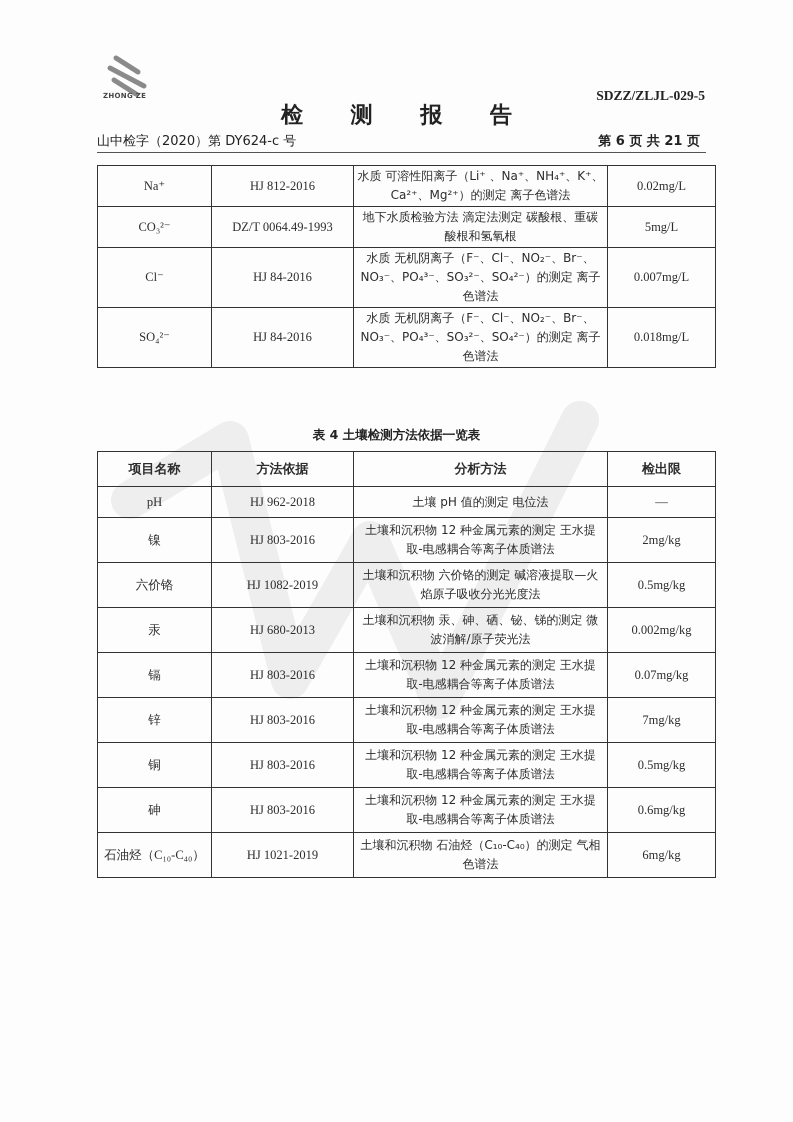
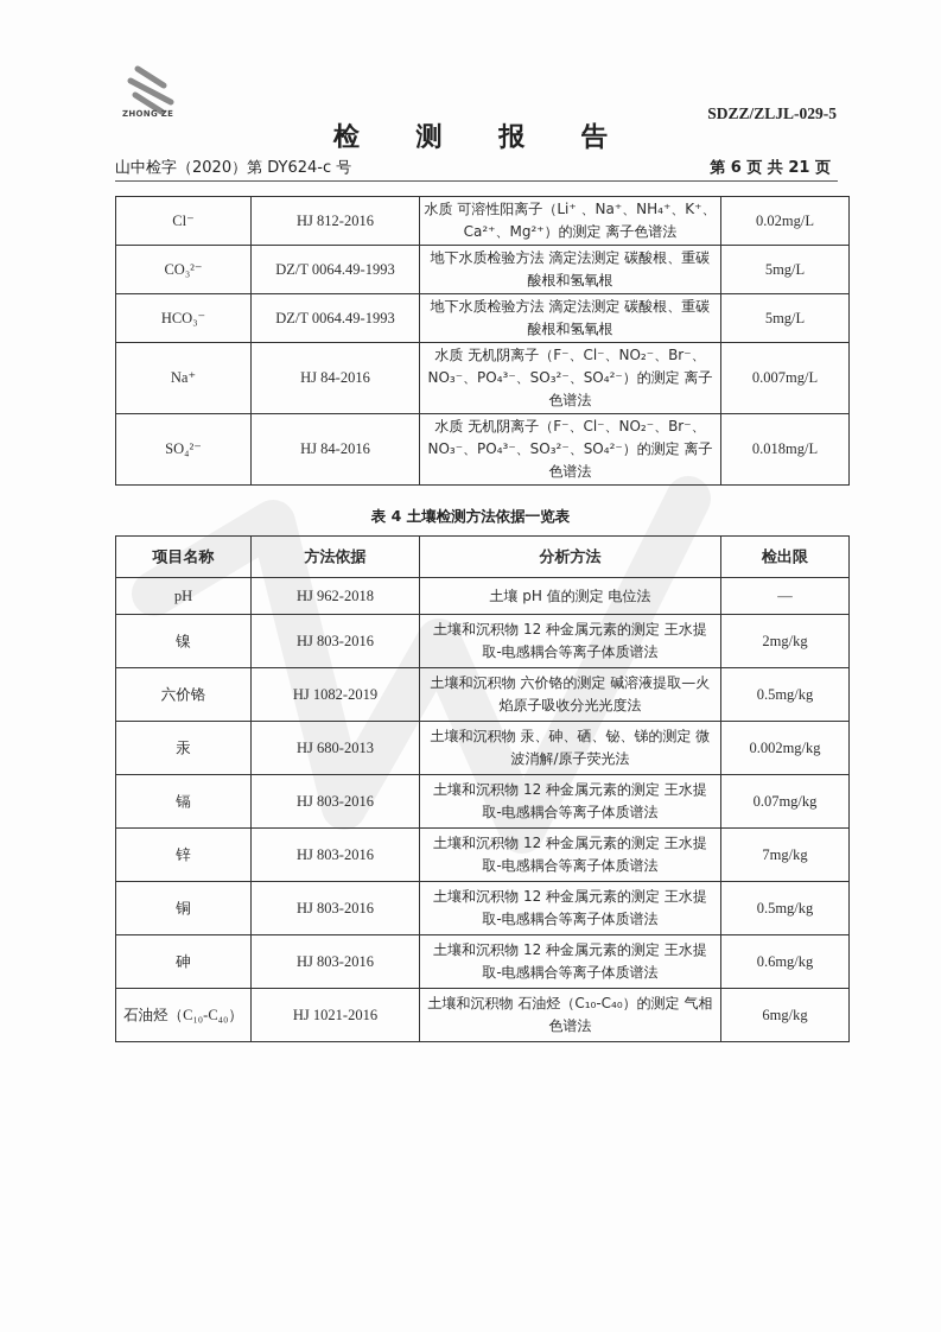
  ZHONG ZE
  SDZZ/ZLJL-029-5
  检 测 报 告
  山中检字（2020）第 DY624-c 号
  第 6 页 共 21 页
- Na⁺	HJ 812-2016	水质 可溶性阳离子（Li⁺ 、Na⁺、NH₄⁺、K⁺、Ca²⁺、Mg²⁺）的测定 离子色谱法	0.02mg/L
+ Cl⁻	HJ 812-2016	水质 可溶性阳离子（Li⁺ 、Na⁺、NH₄⁺、K⁺、Ca²⁺、Mg²⁺）的测定 离子色谱法	0.02mg/L
  CO₃²⁻	DZ/T 0064.49-1993	地下水质检验方法 滴定法测定 碳酸根、重碳酸根和氢氧根	5mg/L
+ HCO₃⁻	DZ/T 0064.49-1993	地下水质检验方法 滴定法测定 碳酸根、重碳酸根和氢氧根	5mg/L
- Cl⁻	HJ 84-2016	水质 无机阴离子（F⁻、Cl⁻、NO₂⁻、Br⁻、NO₃⁻、PO₄³⁻、SO₃²⁻、SO₄²⁻）的测定 离子色谱法	0.007mg/L
+ Na⁺	HJ 84-2016	水质 无机阴离子（F⁻、Cl⁻、NO₂⁻、Br⁻、NO₃⁻、PO₄³⁻、SO₃²⁻、SO₄²⁻）的测定 离子色谱法	0.007mg/L
  SO₄²⁻	HJ 84-2016	水质 无机阴离子（F⁻、Cl⁻、NO₂⁻、Br⁻、NO₃⁻、PO₄³⁻、SO₃²⁻、SO₄²⁻）的测定 离子色谱法	0.018mg/L
  表 4 土壤检测方法依据一览表
  项目名称	方法依据	分析方法	检出限
  pH	HJ 962-2018	土壤 pH 值的测定 电位法	—
  镍	HJ 803-2016	土壤和沉积物 12 种金属元素的测定 王水提取-电感耦合等离子体质谱法	2mg/kg
  六价铬	HJ 1082-2019	土壤和沉积物 六价铬的测定 碱溶液提取—火焰原子吸收分光光度法	0.5mg/kg
  汞	HJ 680-2013	土壤和沉积物 汞、砷、硒、铋、锑的测定 微波消解/原子荧光法	0.002mg/kg
  镉	HJ 803-2016	土壤和沉积物 12 种金属元素的测定 王水提取-电感耦合等离子体质谱法	0.07mg/kg
  锌	HJ 803-2016	土壤和沉积物 12 种金属元素的测定 王水提取-电感耦合等离子体质谱法	7mg/kg
  铜	HJ 803-2016	土壤和沉积物 12 种金属元素的测定 王水提取-电感耦合等离子体质谱法	0.5mg/kg
  砷	HJ 803-2016	土壤和沉积物 12 种金属元素的测定 王水提取-电感耦合等离子体质谱法	0.6mg/kg
- 石油烃（C₁₀-C₄₀）	HJ 1021-2019	土壤和沉积物 石油烃（C₁₀-C₄₀）的测定 气相色谱法	6mg/kg
+ 石油烃（C₁₀-C₄₀）	HJ 1021-2016	土壤和沉积物 石油烃（C₁₀-C₄₀）的测定 气相色谱法	6mg/kg
